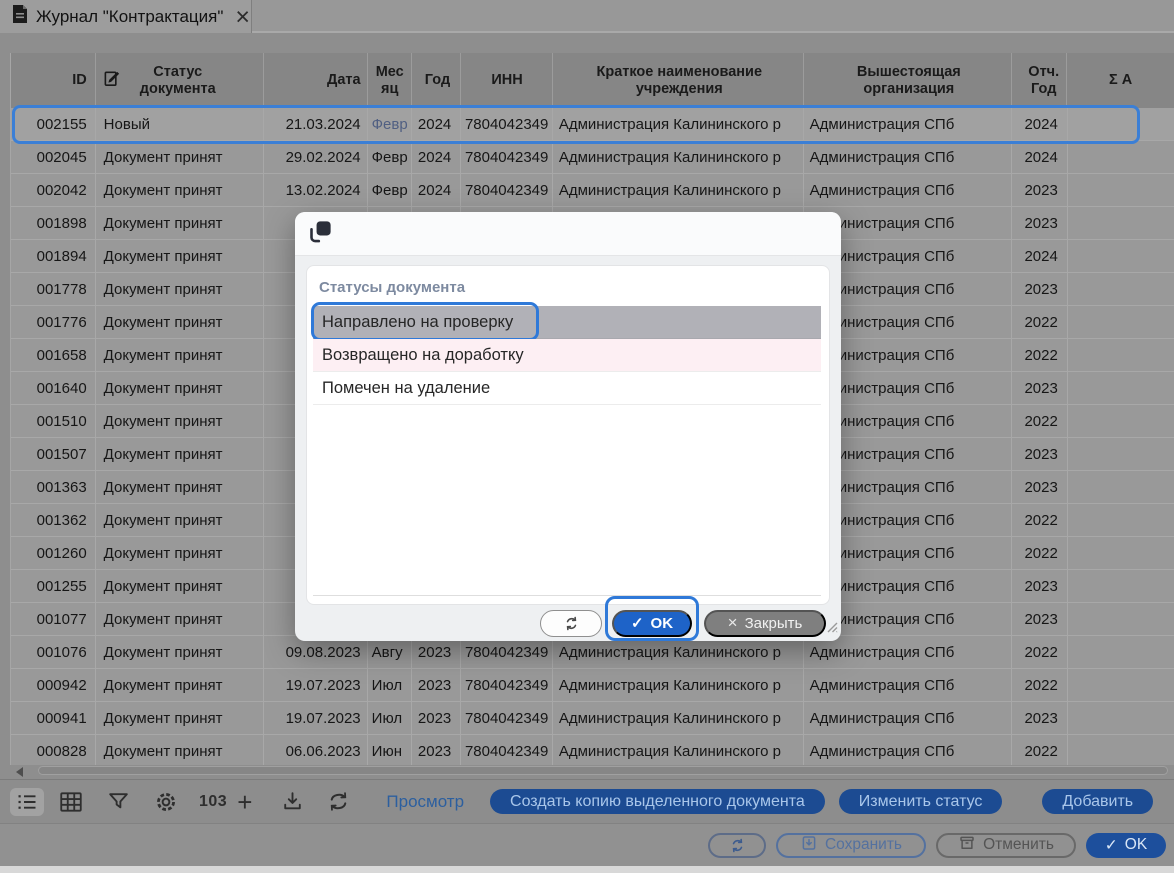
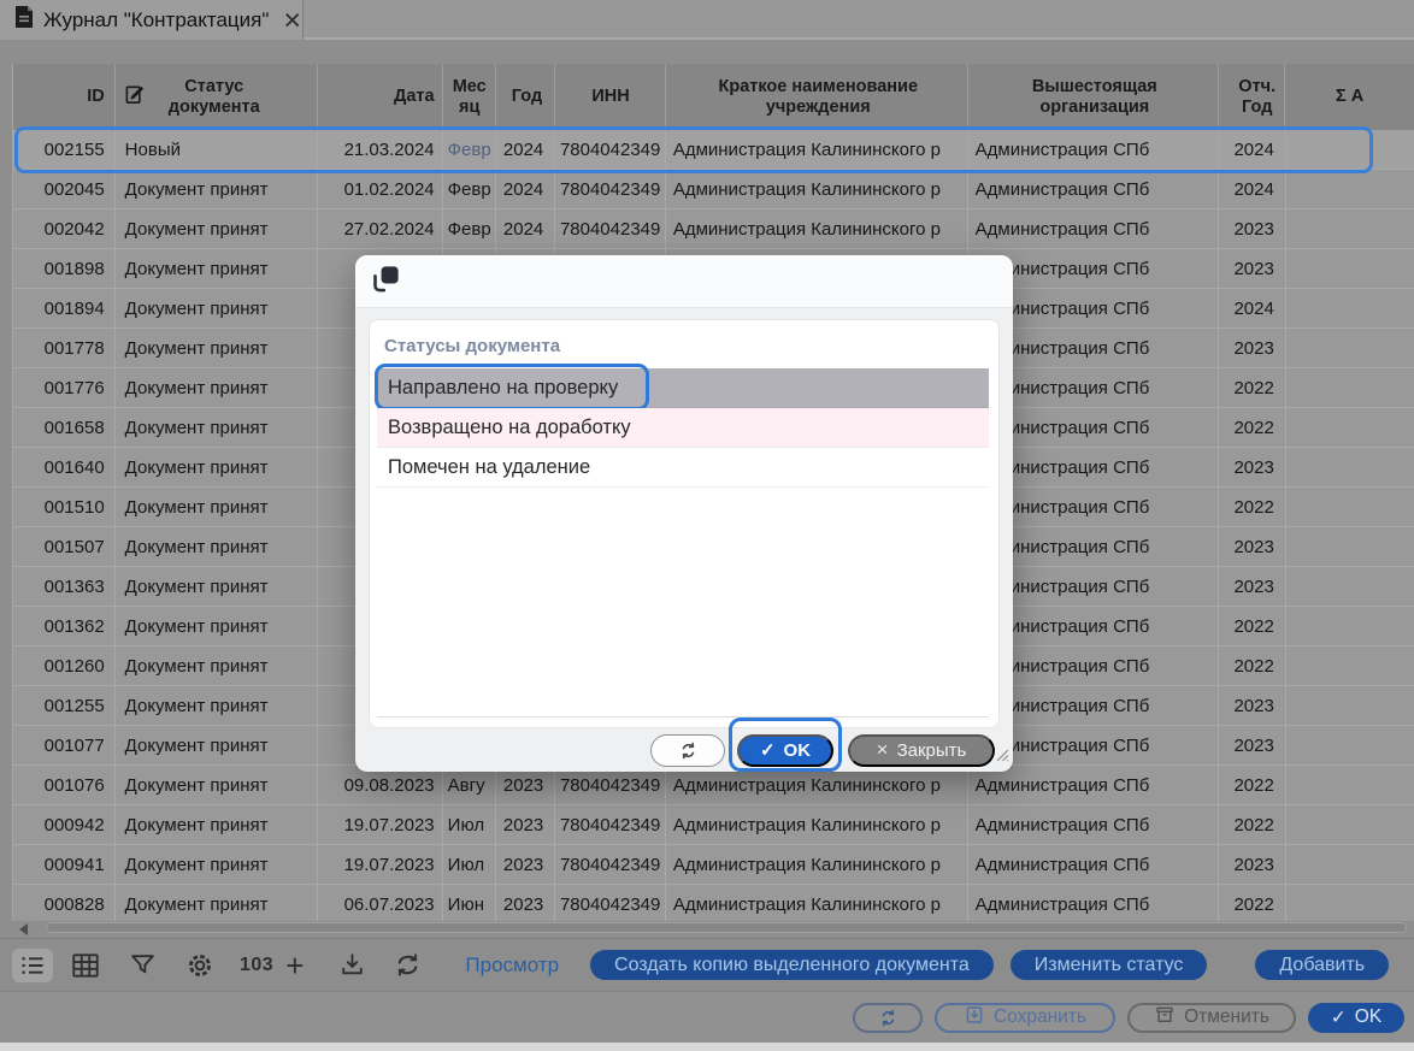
  Журнал "Контрактация"
  ×
  ID
  Статус документа
  Дата
  Мес яц
  Год
  ИНН
  Краткое наименование учреждения
  Вышестоящая организация
  Отч. Год
  Σ А
  002155
  Новый
  21.03.2024
  Февр
  2024
  7804042349
  Администрация Калининского р
  Администрация СПб
  2024
  002045
  Документ принят
- 29.02.2024
+ 01.02.2024
  Февр
  2024
  7804042349
  Администрация Калининского р
  Администрация СПб
  2024
  002042
  Документ принят
- 13.02.2024
+ 27.02.2024
  Февр
  2024
  7804042349
  Администрация Калининского р
  Администрация СПб
  2023
  001898
  Документ принят
  инистрация СПб
  2023
  001894
  Документ принят
  инистрация СПб
  2024
  001778
  Документ принят
  инистрация СПб
  2023
  001776
  Документ принят
  инистрация СПб
  2022
  001658
  Документ принят
  инистрация СПб
  2022
  001640
  Документ принят
  инистрация СПб
  2023
  001510
  Документ принят
  инистрация СПб
  2022
  001507
  Документ принят
  инистрация СПб
  2023
  001363
  Документ принят
  инистрация СПб
  2023
  001362
  Документ принят
  инистрация СПб
  2022
  001260
  Документ принят
  инистрация СПб
  2022
  001255
  Документ принят
  инистрация СПб
  2023
  001077
  Документ принят
  инистрация СПб
  2023
  001076
  Документ принят
  09.08.2023
  Авгу
  2023
  7804042349
  Администрация Калининского р
  Администрация СПб
  2022
  000942
  Документ принят
  19.07.2023
  Июл
  2023
  7804042349
  Администрация Калининского р
  Администрация СПб
  2022
  000941
  Документ принят
  19.07.2023
  Июл
  2023
  7804042349
  Администрация Калининского р
  Администрация СПб
  2023
  000828
  Документ принят
- 06.06.2023
+ 06.07.2023
  Июн
  2023
  7804042349
  Администрация Калининского р
  Администрация СПб
  2022
  103
  +
  Просмотр
  Создать копию выделенного документа
  Изменить статус
  Добавить
  Сохранить
  Отменить
  ✓
  OK
  Статусы документа
  Направлено на проверку
  Возвращено на доработку
  Помечен на удаление
  ✓
  OK
  ×
  Закрыть
